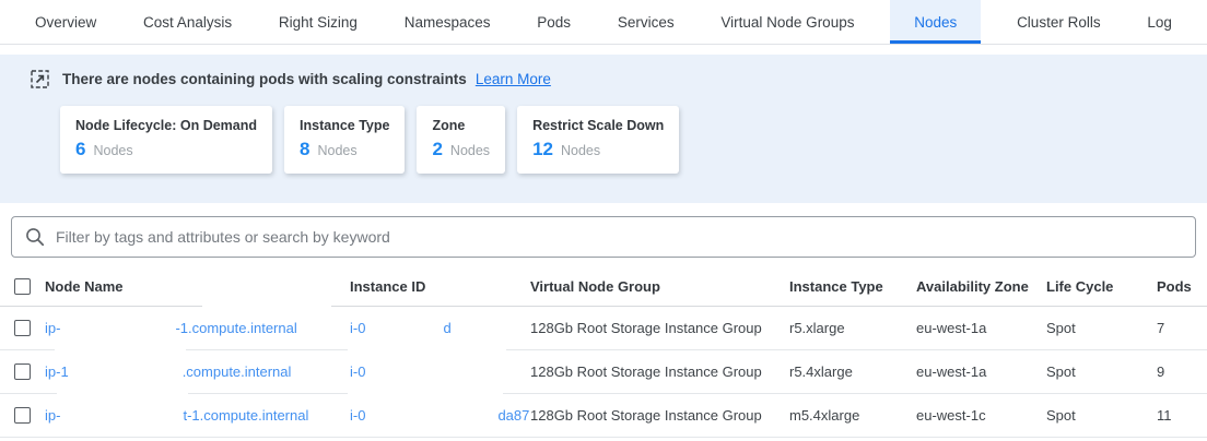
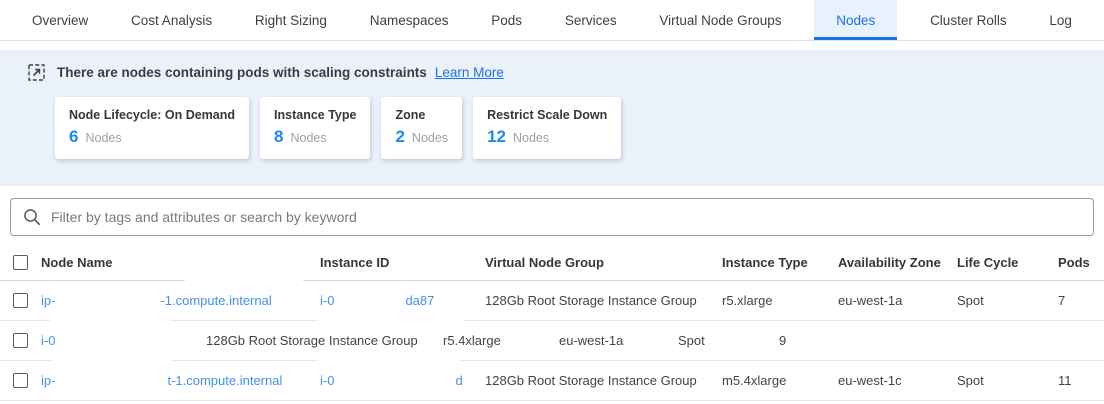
  Overview
  Cost Analysis
  Right Sizing
  Namespaces
  Pods
  Services
  Virtual Node Groups
  Nodes
  Cluster Rolls
  Log
  There are nodes containing pods with scaling constraints
  Learn More
  Node Lifecycle: On Demand
  6
  Nodes
  Instance Type
  8
  Nodes
  Zone
  2
  Nodes
  Restrict Scale Down
  12
  Nodes
  Filter by tags and attributes or search by keyword
  Node Name
  Instance ID
  Virtual Node Group
  Instance Type
  Availability Zone
  Life Cycle
  Pods
  ip- -1.compute.internal
- i-0 d
+ i-0 da87
  128Gb Root Storage Instance Group
  r5.xlarge
  eu-west-1a
  Spot
  7
- ip-1 .compute.internal
  i-0
  128Gb Root Storage Instance Group
  r5.4xlarge
  eu-west-1a
  Spot
  9
  ip- t-1.compute.internal
- i-0 da87
+ i-0 d
  128Gb Root Storage Instance Group
  m5.4xlarge
  eu-west-1c
  Spot
  11
